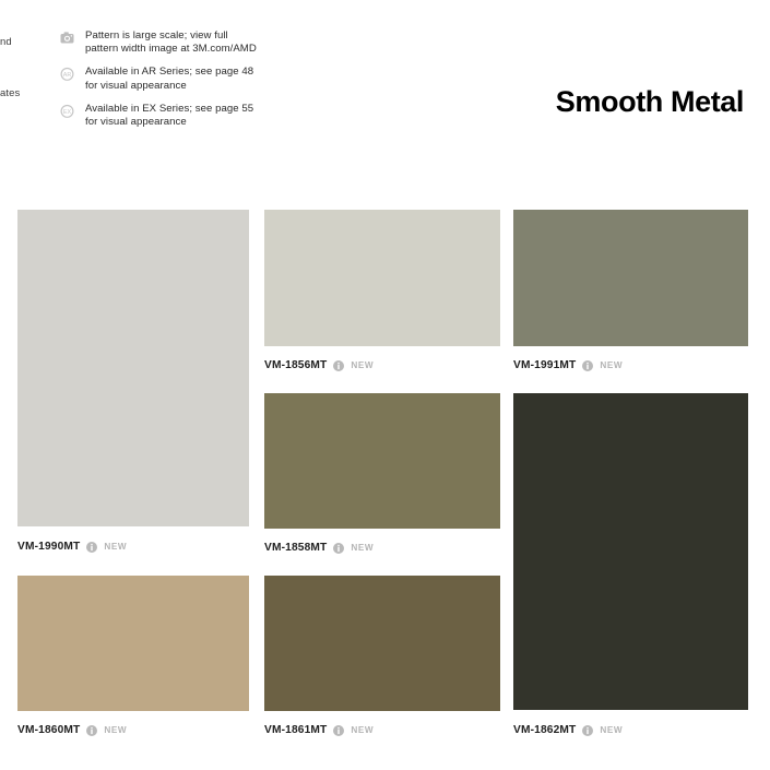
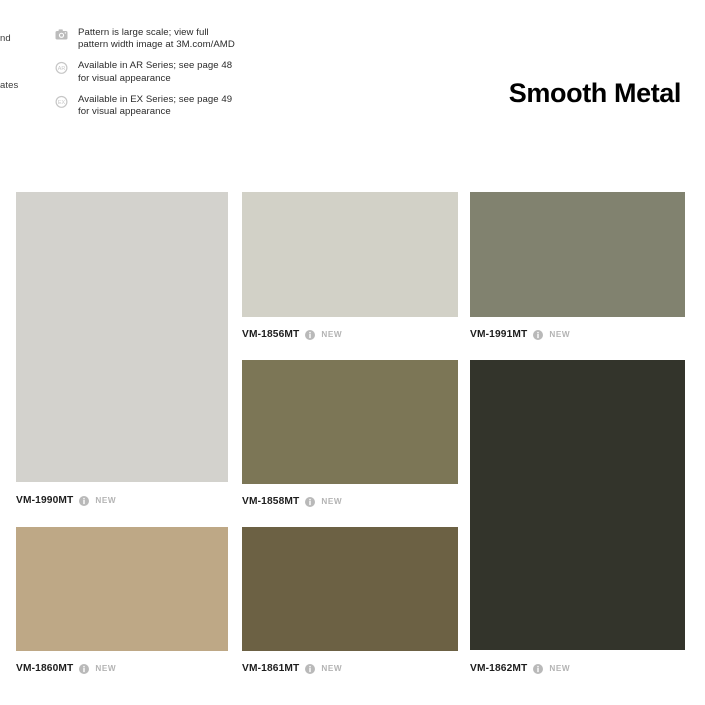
  nd
  ates
  Pattern is large scale; view full
  pattern width image at 3M.com/AMD
  Available in AR Series; see page 48
  for visual appearance
- Available in EX Series; see page 55
+ Available in EX Series; see page 49
  for visual appearance
  Smooth Metal
  VM-1990MT
  NEW
  VM-1856MT
  NEW
  VM-1991MT
  NEW
  VM-1858MT
  NEW
  VM-1862MT
  NEW
  VM-1860MT
  NEW
  VM-1861MT
  NEW
